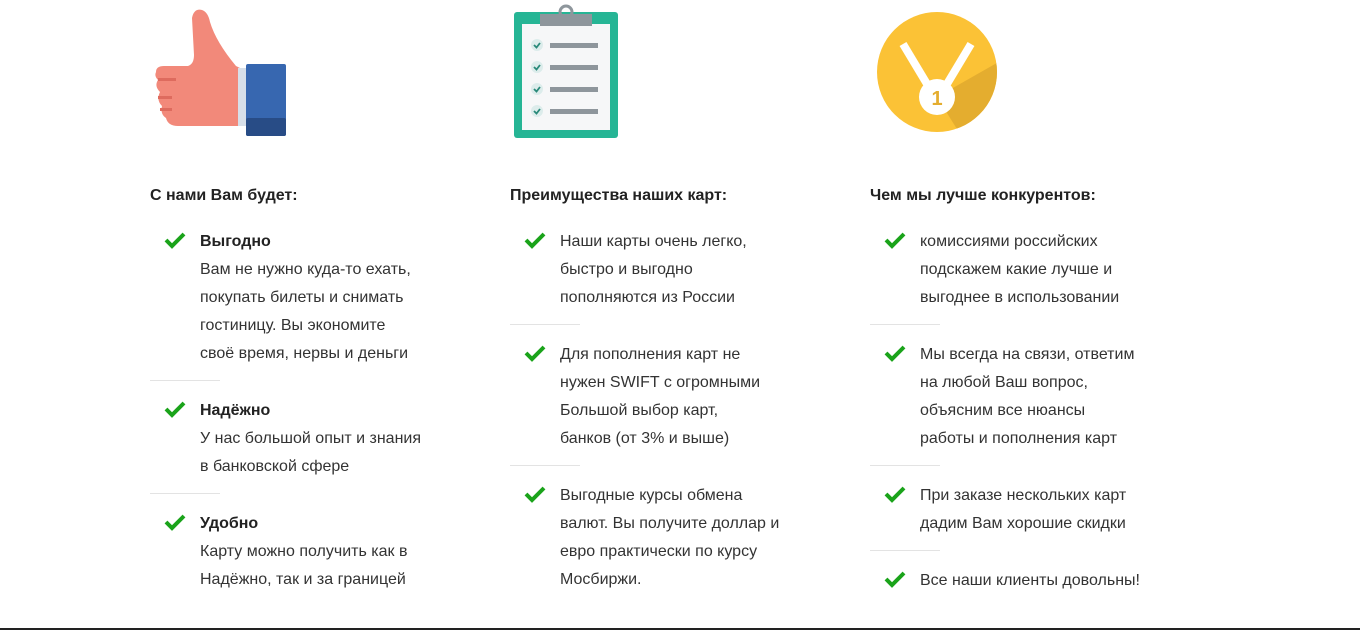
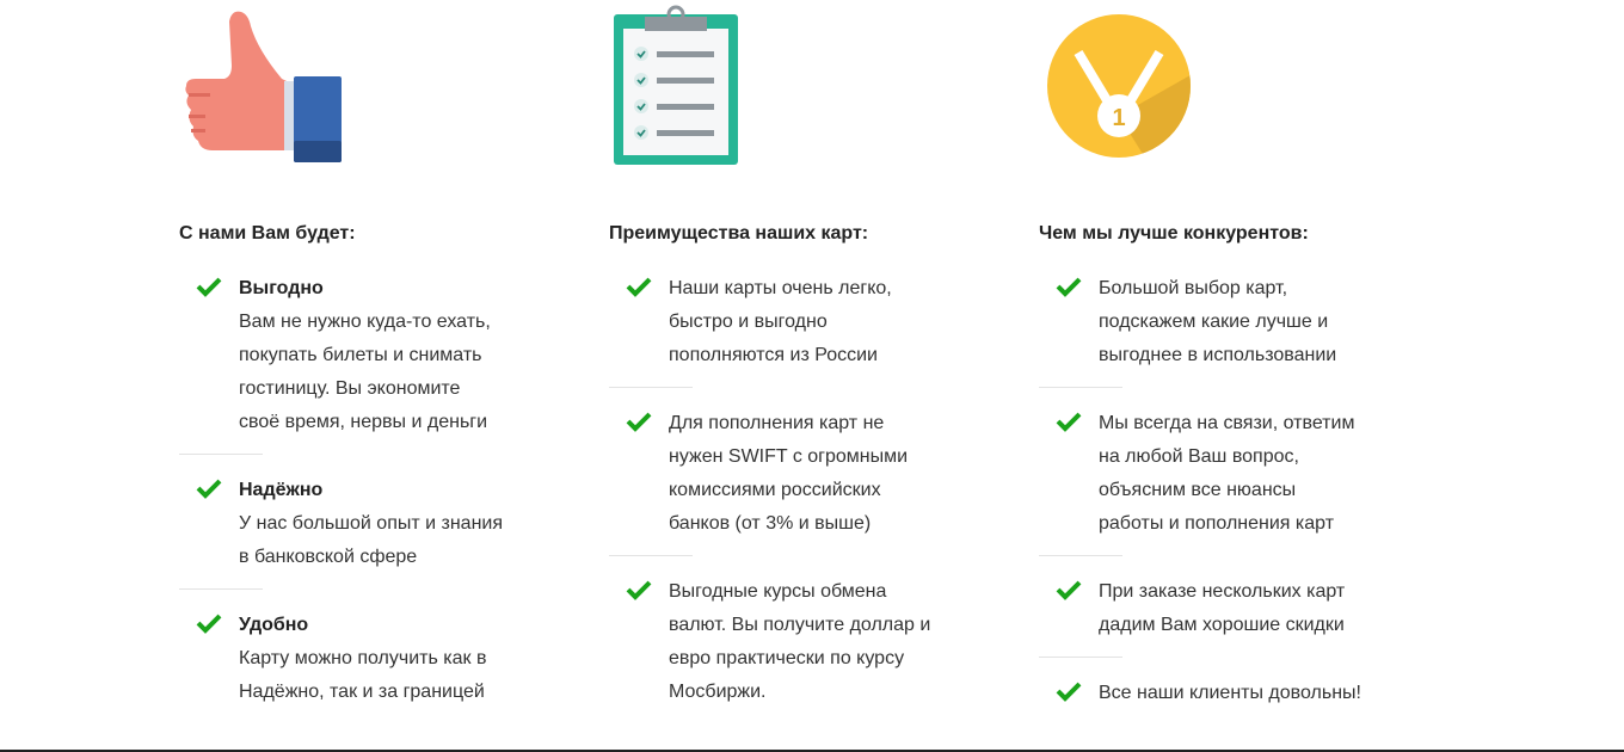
  С нами Вам будет:
  Выгодно
  Вам не нужно куда-то ехать,
  покупать билеты и снимать
  гостиницу. Вы экономите
  своё время, нервы и деньги
  Надёжно
  У нас большой опыт и знания
  в банковской сфере
  Удобно
  Карту можно получить как в
  Надёжно, так и за границей
  Преимущества наших карт:
  Наши карты очень легко,
  быстро и выгодно
  пополняются из России
  Для пополнения карт не
  нужен SWIFT с огромными
- Большой выбор карт,
+ комиссиями российских
  банков (от 3% и выше)
  Выгодные курсы обмена
  валют. Вы получите доллар и
  евро практически по курсу
  Мосбиржи.
  1
  Чем мы лучше конкурентов:
- комиссиями российских
+ Большой выбор карт,
  подскажем какие лучше и
  выгоднее в использовании
  Мы всегда на связи, ответим
  на любой Ваш вопрос,
  объясним все нюансы
  работы и пополнения карт
  При заказе нескольких карт
  дадим Вам хорошие скидки
  Все наши клиенты довольны!
